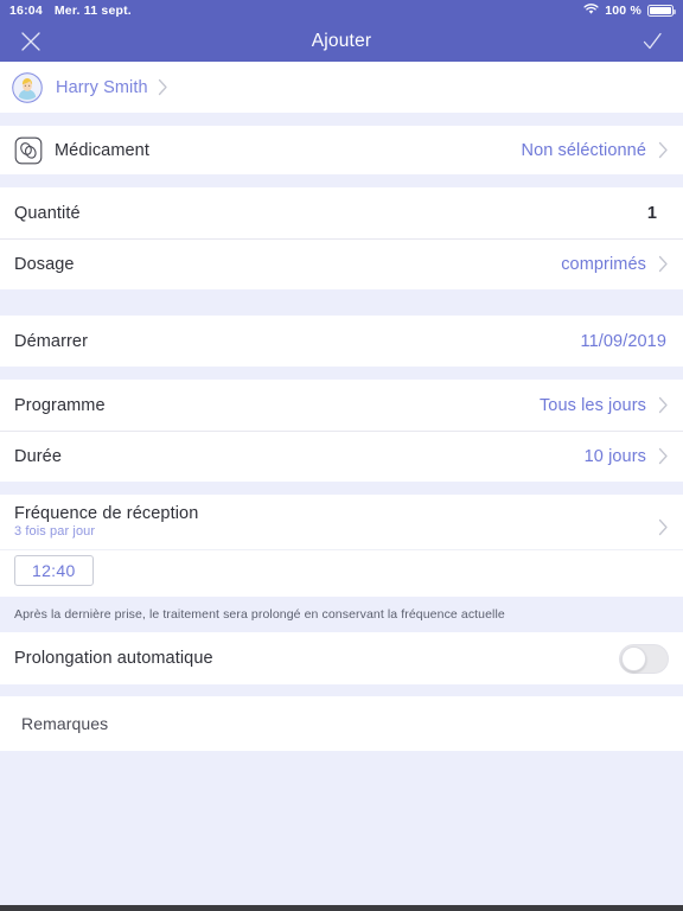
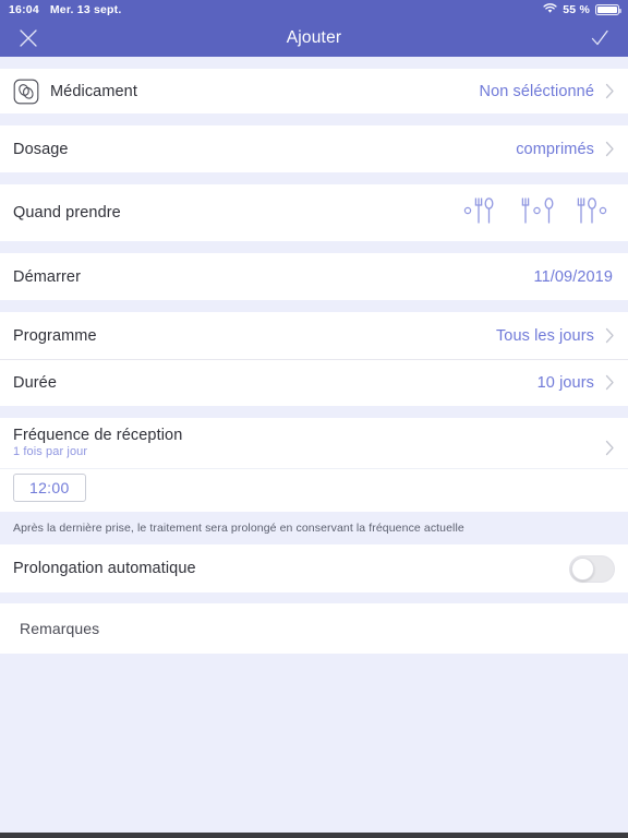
  16:04
- Mer. 11 sept.
+ Mer. 13 sept.
- 100 %
+ 55 %
  Ajouter
- Harry Smith
  Médicament
  Non séléctionné
- Quantité
- 1
  Dosage
  comprimés
+ Quand prendre
  Démarrer
  11/09/2019
  Programme
  Tous les jours
  Durée
  10 jours
  Fréquence de réception
- 3 fois par jour
+ 1 fois par jour
- 12:40
+ 12:00
  Après la dernière prise, le traitement sera prolongé en conservant la fréquence actuelle
  Prolongation automatique
  Remarques
